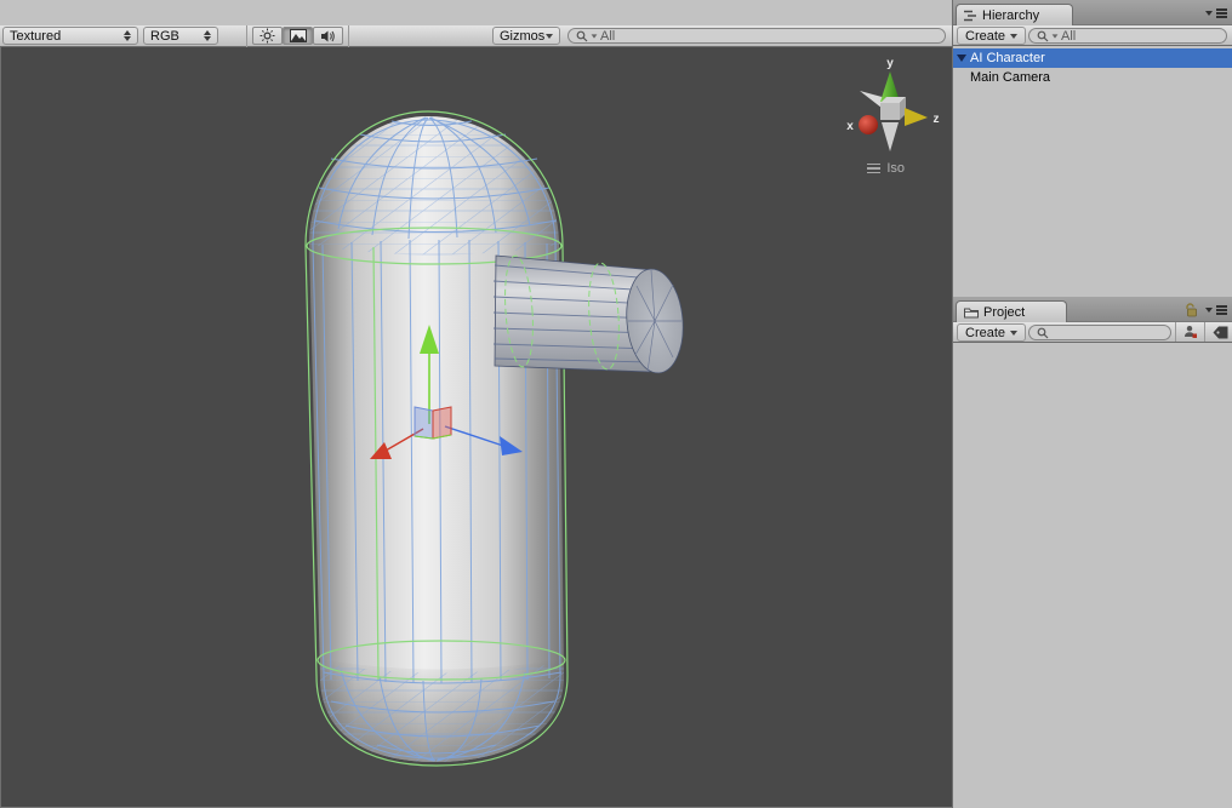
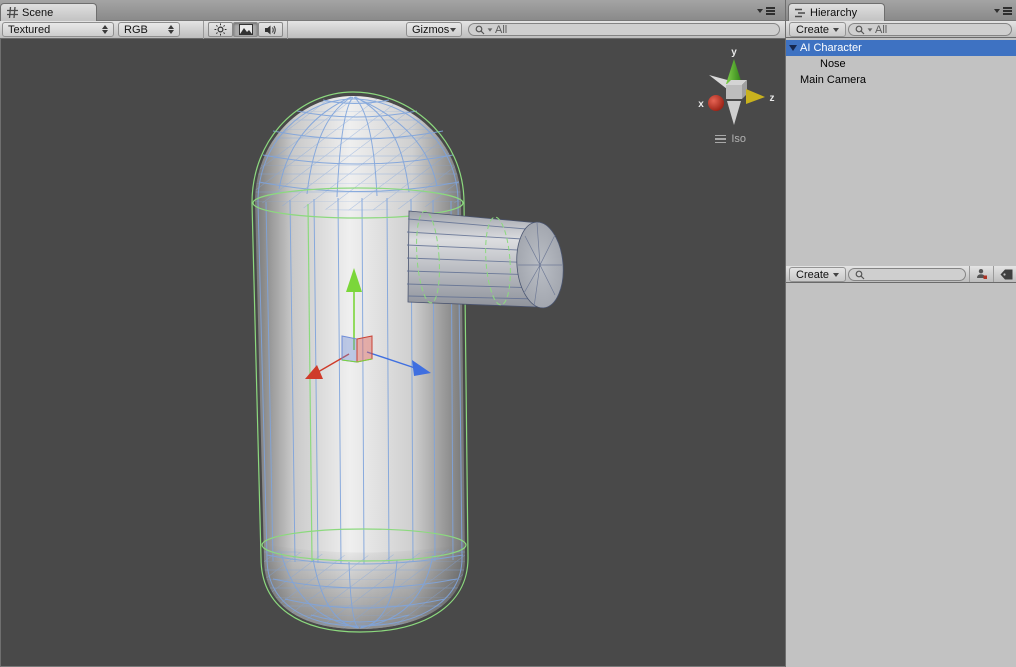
+ Scene
  Textured
  RGB
  Gizmos
  All
  y
  x
  z
  Iso
  Hierarchy
  Create
  All
  AI Character
+ Nose
  Main Camera
- Project
  Create
